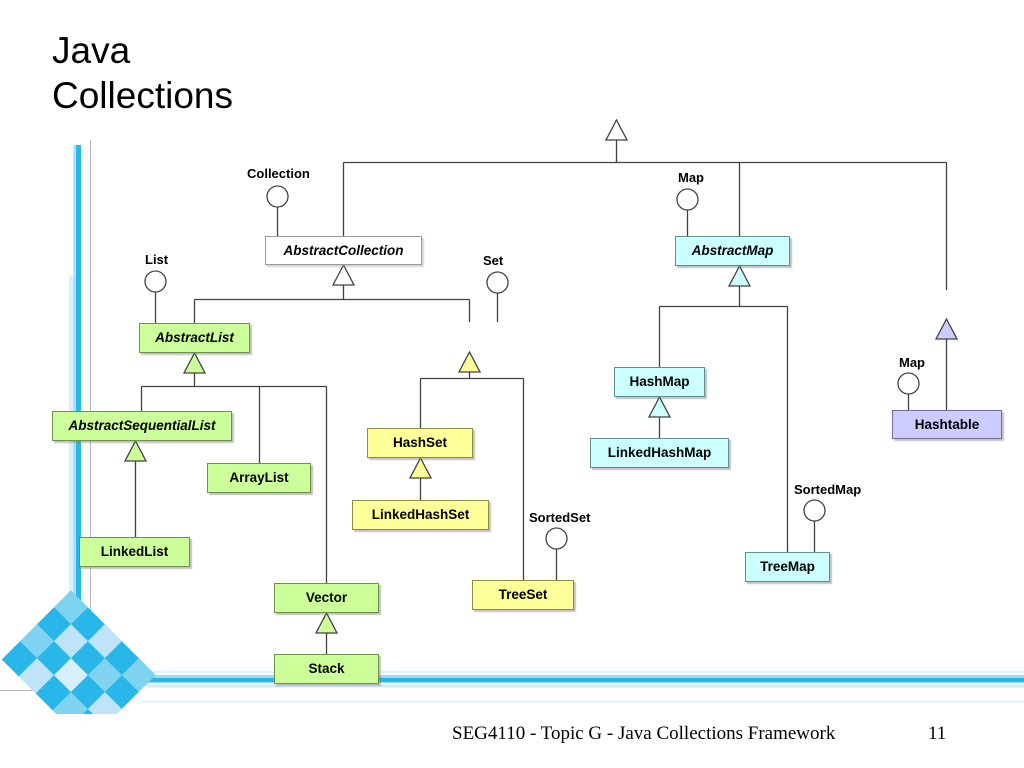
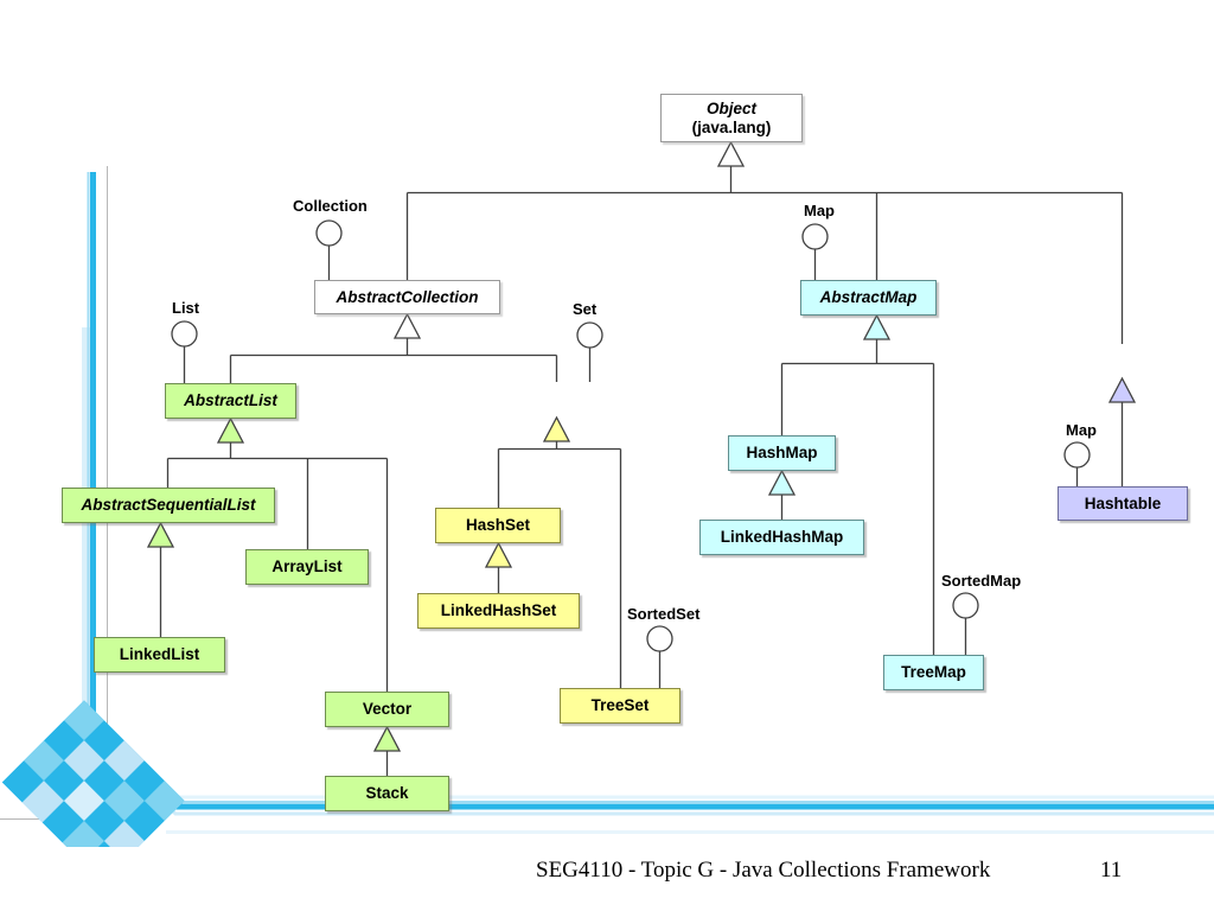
- Java
- Collections
  Collection
  List
  Set
  SortedSet
  Map
  SortedMap
  Map
+ Object
+ (java.lang)
  AbstractCollection
  AbstractList
  AbstractSequentialList
  ArrayList
  LinkedList
  Vector
  Stack
  HashSet
  LinkedHashSet
  TreeSet
  AbstractMap
  HashMap
  LinkedHashMap
  TreeMap
  Hashtable
  SEG4110 - Topic G - Java Collections Framework
  11
